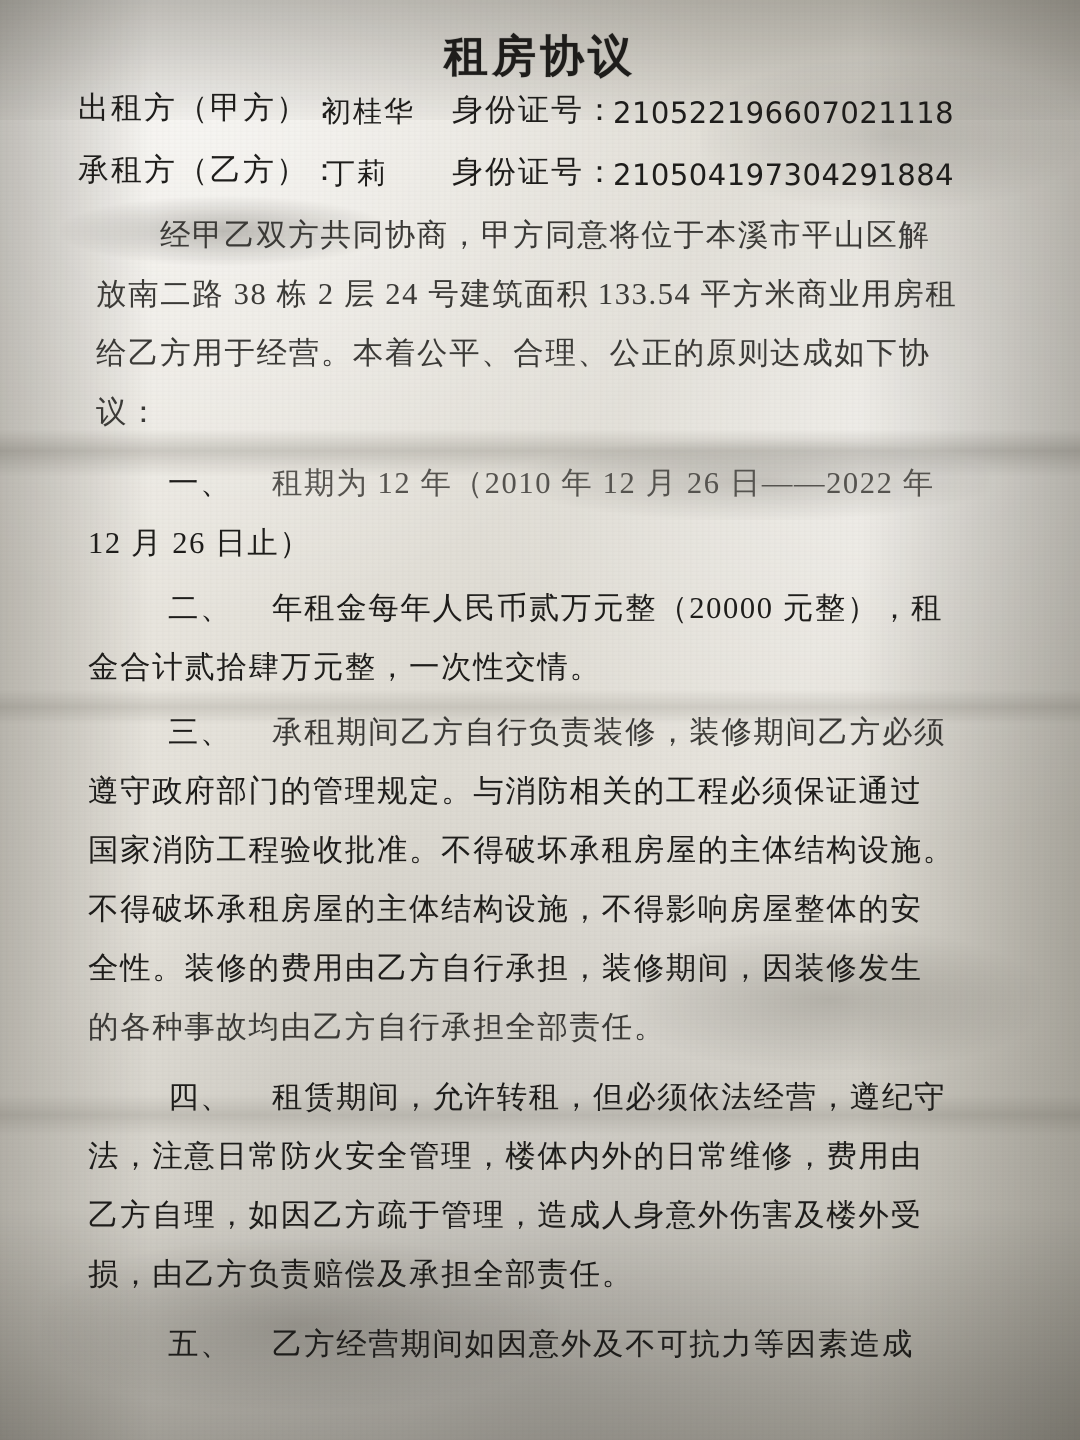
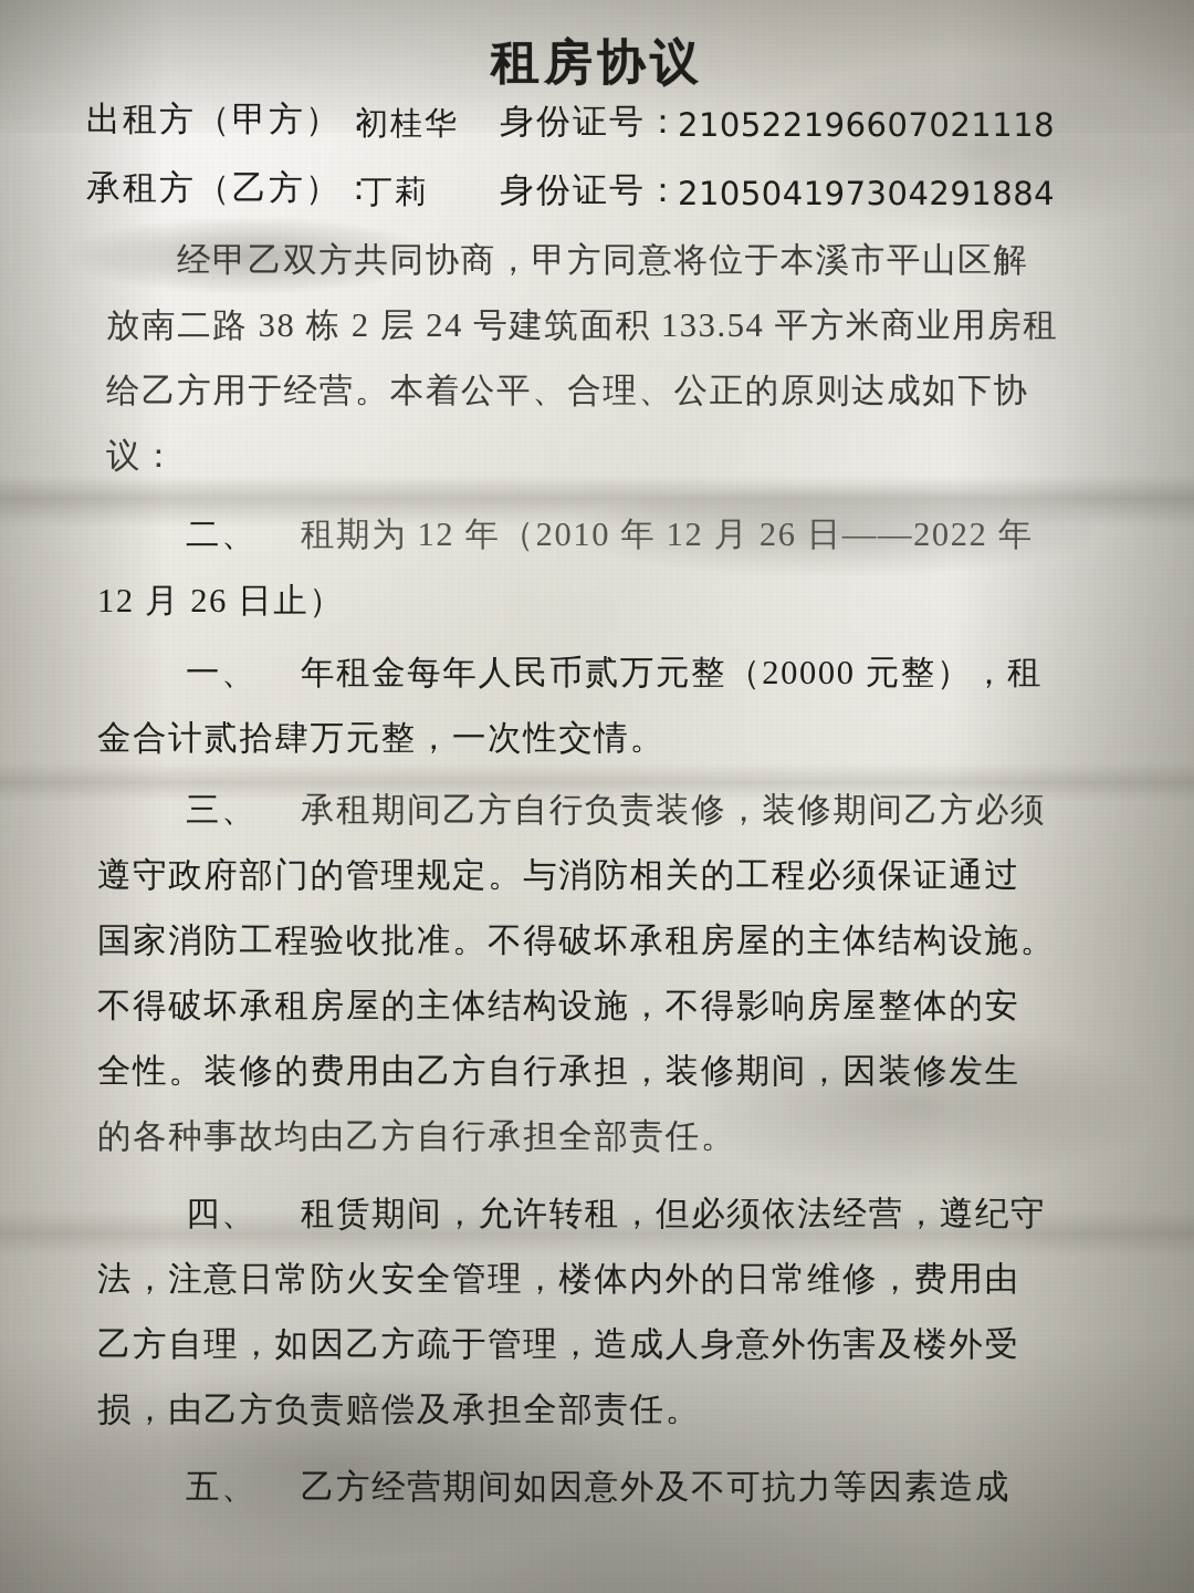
  租房协议
  出租方（甲方）：
  初桂华
  身份证号：
  210522196607021118
  承租方（乙方）：
  丁莉
  身份证号：
  210504197304291884
  经甲乙双方共同协商，甲方同意将位于本溪市平山区解
  放南二路 38 栋 2 层 24 号建筑面积 133.54 平方米商业用房租
  给乙方用于经营。本着公平、合理、公正的原则达成如下协
  议：
- 一、
+ 二、
  租期为 12 年（2010 年 12 月 26 日——2022 年
  12 月 26 日止）
- 二、
+ 一、
  年租金每年人民币贰万元整（20000 元整），租
  金合计贰拾肆万元整，一次性交情。
  三、
  承租期间乙方自行负责装修，装修期间乙方必须
  遵守政府部门的管理规定。与消防相关的工程必须保证通过
  国家消防工程验收批准。不得破坏承租房屋的主体结构设施。
  不得破坏承租房屋的主体结构设施，不得影响房屋整体的安
  全性。装修的费用由乙方自行承担，装修期间，因装修发生
  的各种事故均由乙方自行承担全部责任。
  四、
  租赁期间，允许转租，但必须依法经营，遵纪守
  法，注意日常防火安全管理，楼体内外的日常维修，费用由
  乙方自理，如因乙方疏于管理，造成人身意外伤害及楼外受
  损，由乙方负责赔偿及承担全部责任。
  五、
  乙方经营期间如因意外及不可抗力等因素造成
